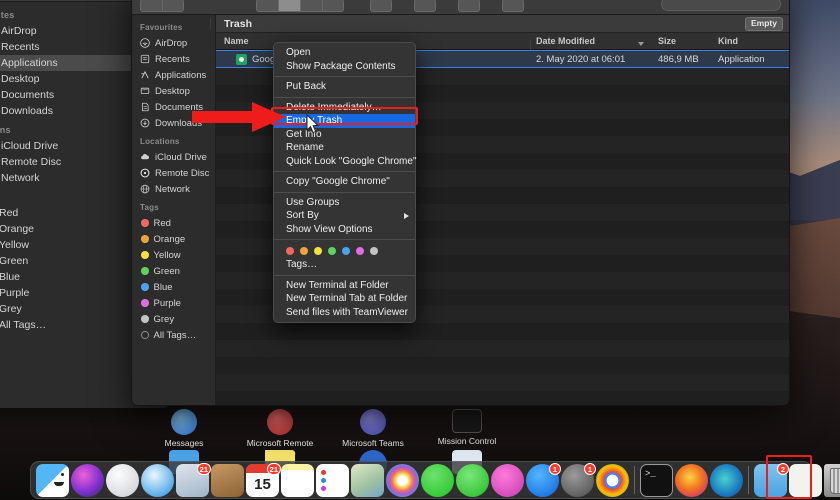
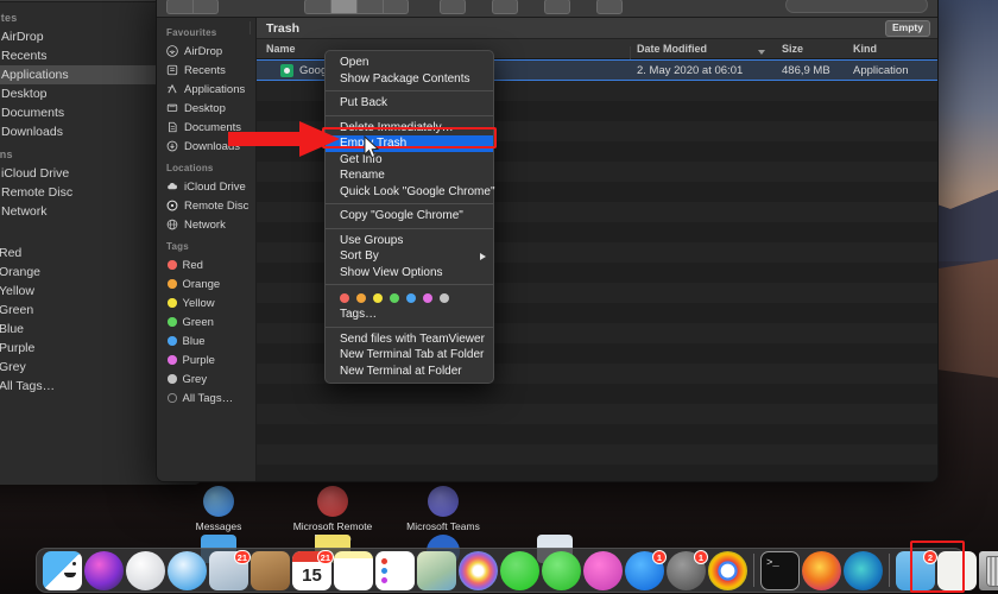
  Messages
  Microsoft Teams
- Mission Control
  AirDrop
  Recents
  Applications
  Desktop
  Documents
  Downloads
  iCloud Drive
  Remote Disc
  Network
  Red
  Orange
  Yellow
  Green
  Blue
  Purple
  Grey
  All Tags…
  Favourites
  AirDrop
  Recents
  Applications
  Desktop
  Documents
  Downloa
  Locations
  iCloud Drive
  Remote Disc
  Network
  Tags
  Red
  Orange
  Yellow
  Green
  Blue
  Purple
  Grey
  All Tags…
  Trash
  Empty
  Name
  Date Modified
  Size
  Kind
  2. May 2020 at 06:01
  486,9 MB
  Application
  Open
  Show Package Contents
  Put Back
  Delete Immediately…
  Emp Trash
  Get Info
  Rename
  Quick Look "Google Chrome"
  Copy "Google Chrome"
  Use Groups
  Sort By
  Show View Options
  Tags…
- New Terminal at Folder
+ Send files with TeamViewer
  New Terminal Tab at Folder
- Send files with TeamViewer
+ New Terminal at Folder
  21
  15
  21
  1
  1
  >_
  2
